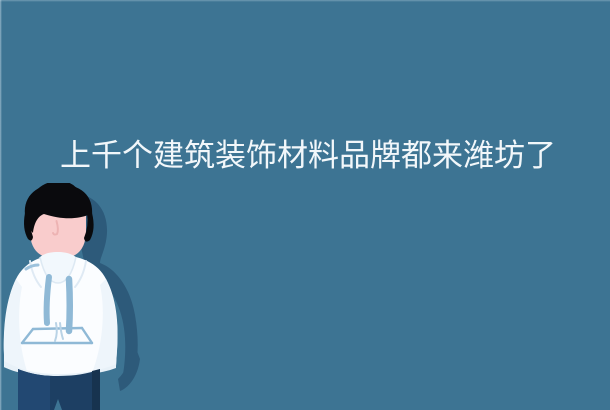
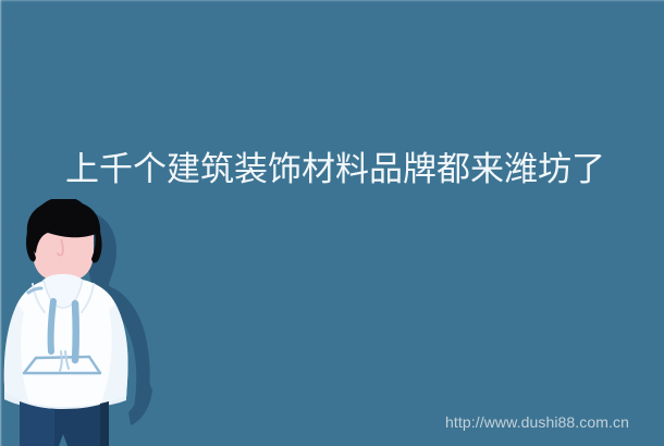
  上千个建筑装饰材料品牌都来潍坊了
+ http://www.dushi88.com.cn
